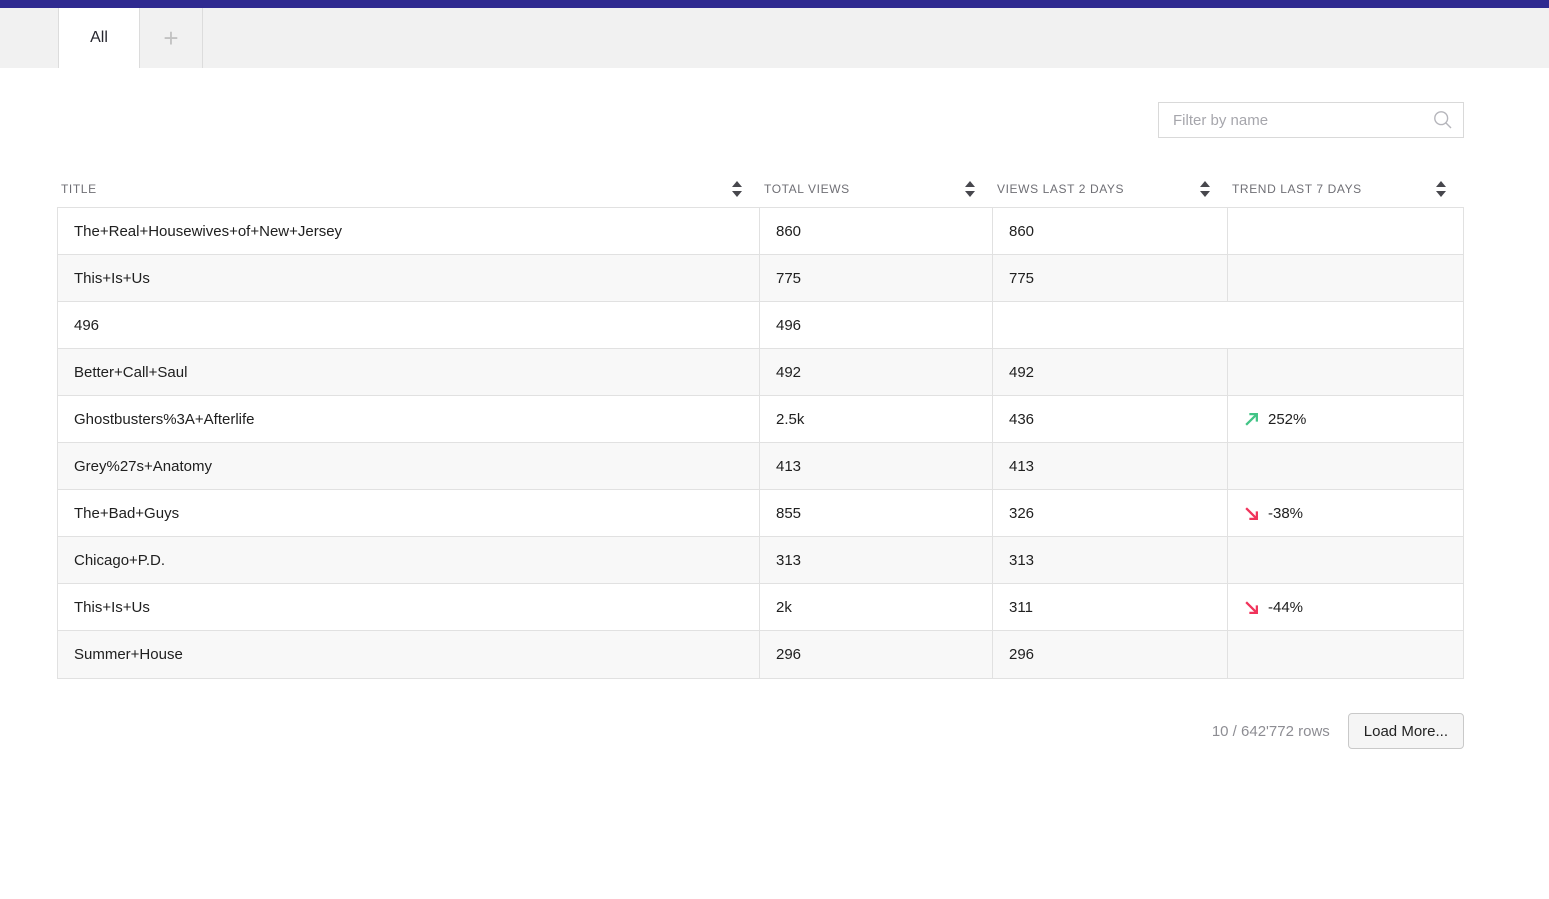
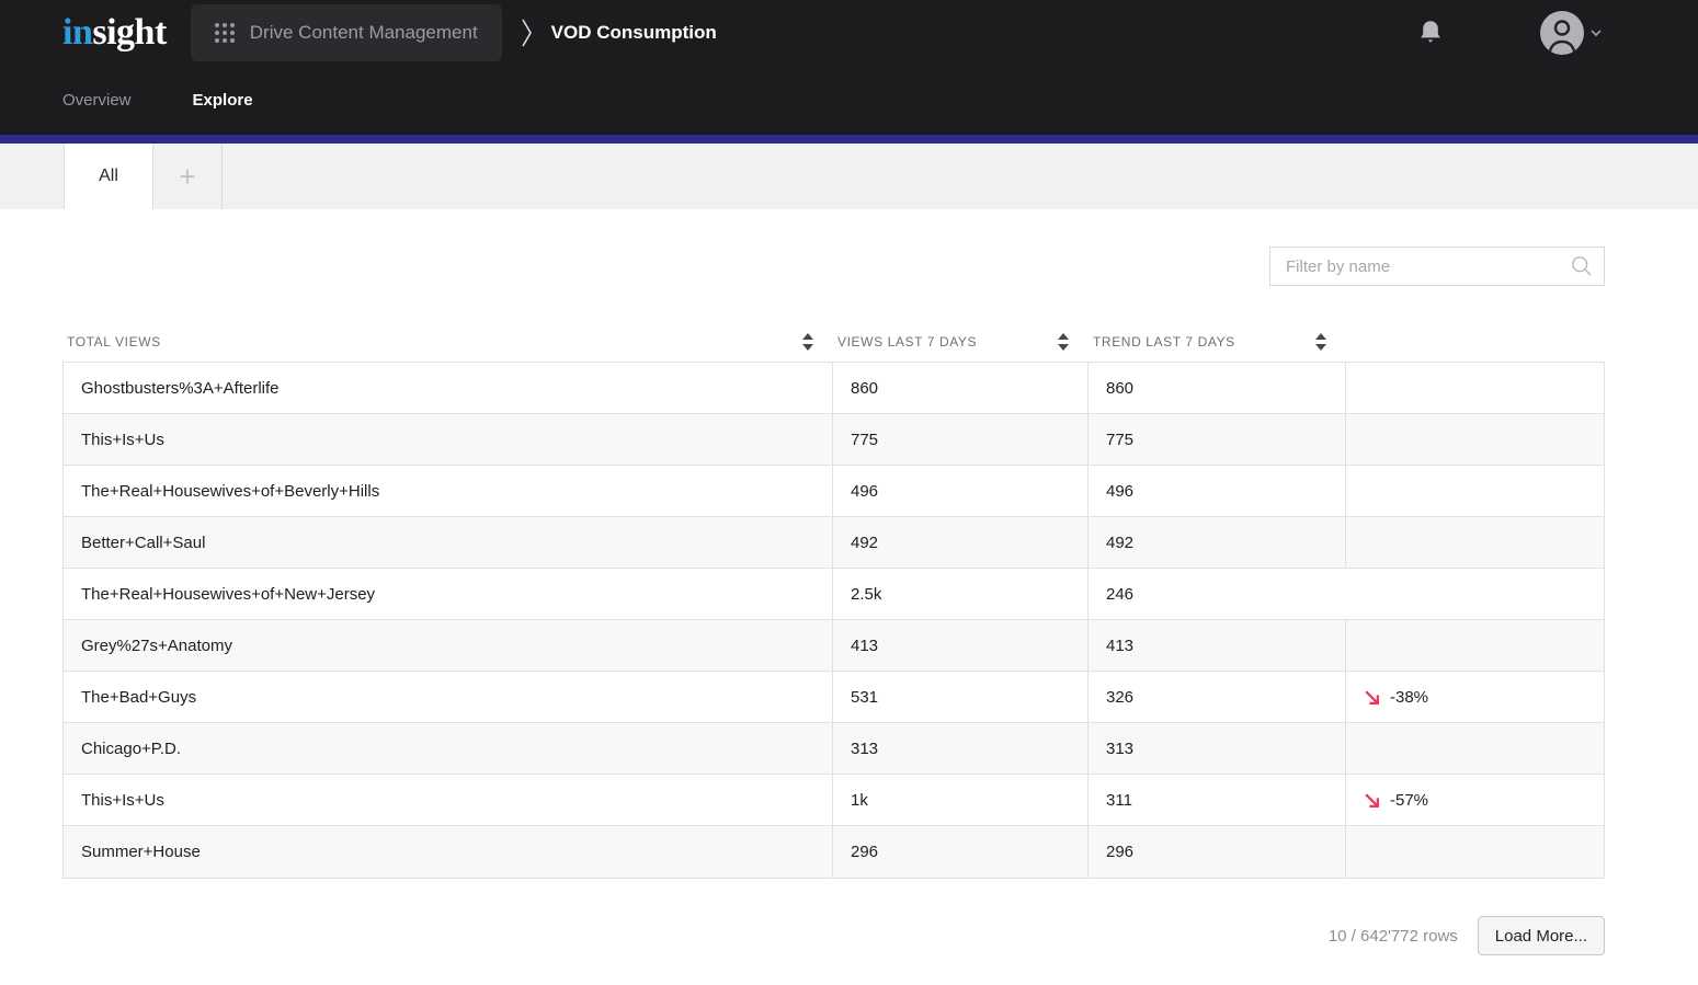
+ insight
+ Drive Content Management
+ VOD Consumption
+ Overview
+ Explore
  All
  +
  Filter by name
- TITLE
  TOTAL VIEWS
- VIEWS LAST 2 DAYS
+ VIEWS LAST 7 DAYS
  TREND LAST 7 DAYS
- The+Real+Housewives+of+New+Jersey
+ Ghostbusters%3A+Afterlife
  860
  860
  This+Is+Us
  775
  775
+ The+Real+Housewives+of+Beverly+Hills
  496
  496
  Better+Call+Saul
  492
  492
- Ghostbusters%3A+Afterlife
+ The+Real+Housewives+of+New+Jersey
  2.5k
- 436
+ 246
- 252%
  Grey%27s+Anatomy
  413
  413
  The+Bad+Guys
- 855
+ 531
  326
  -38%
  Chicago+P.D.
  313
  313
  This+Is+Us
- 2k
+ 1k
  311
- -44%
+ -57%
  Summer+House
  296
  296
  10 / 642'772 rows
  Load More...
